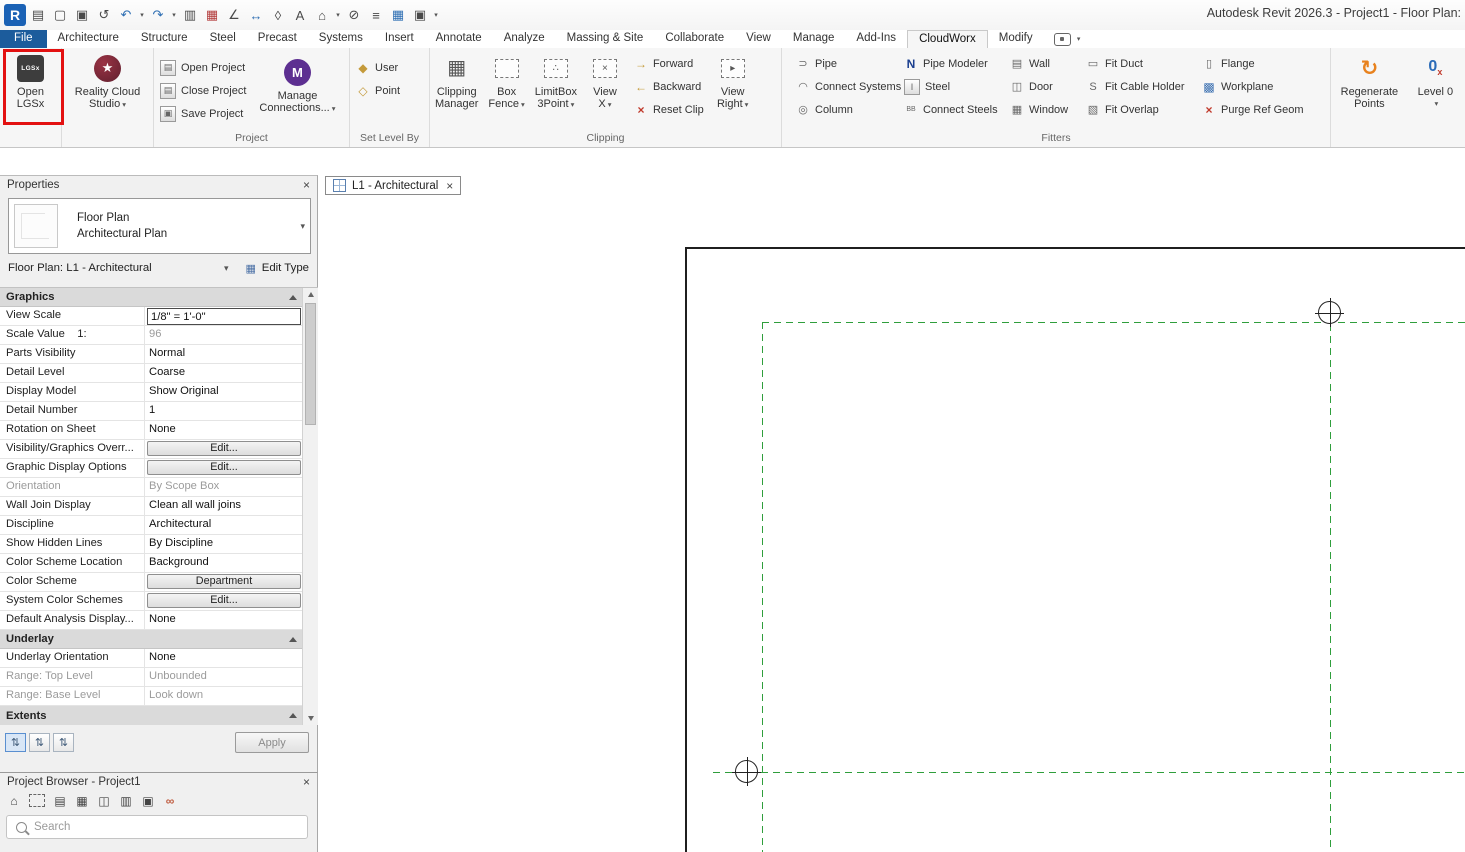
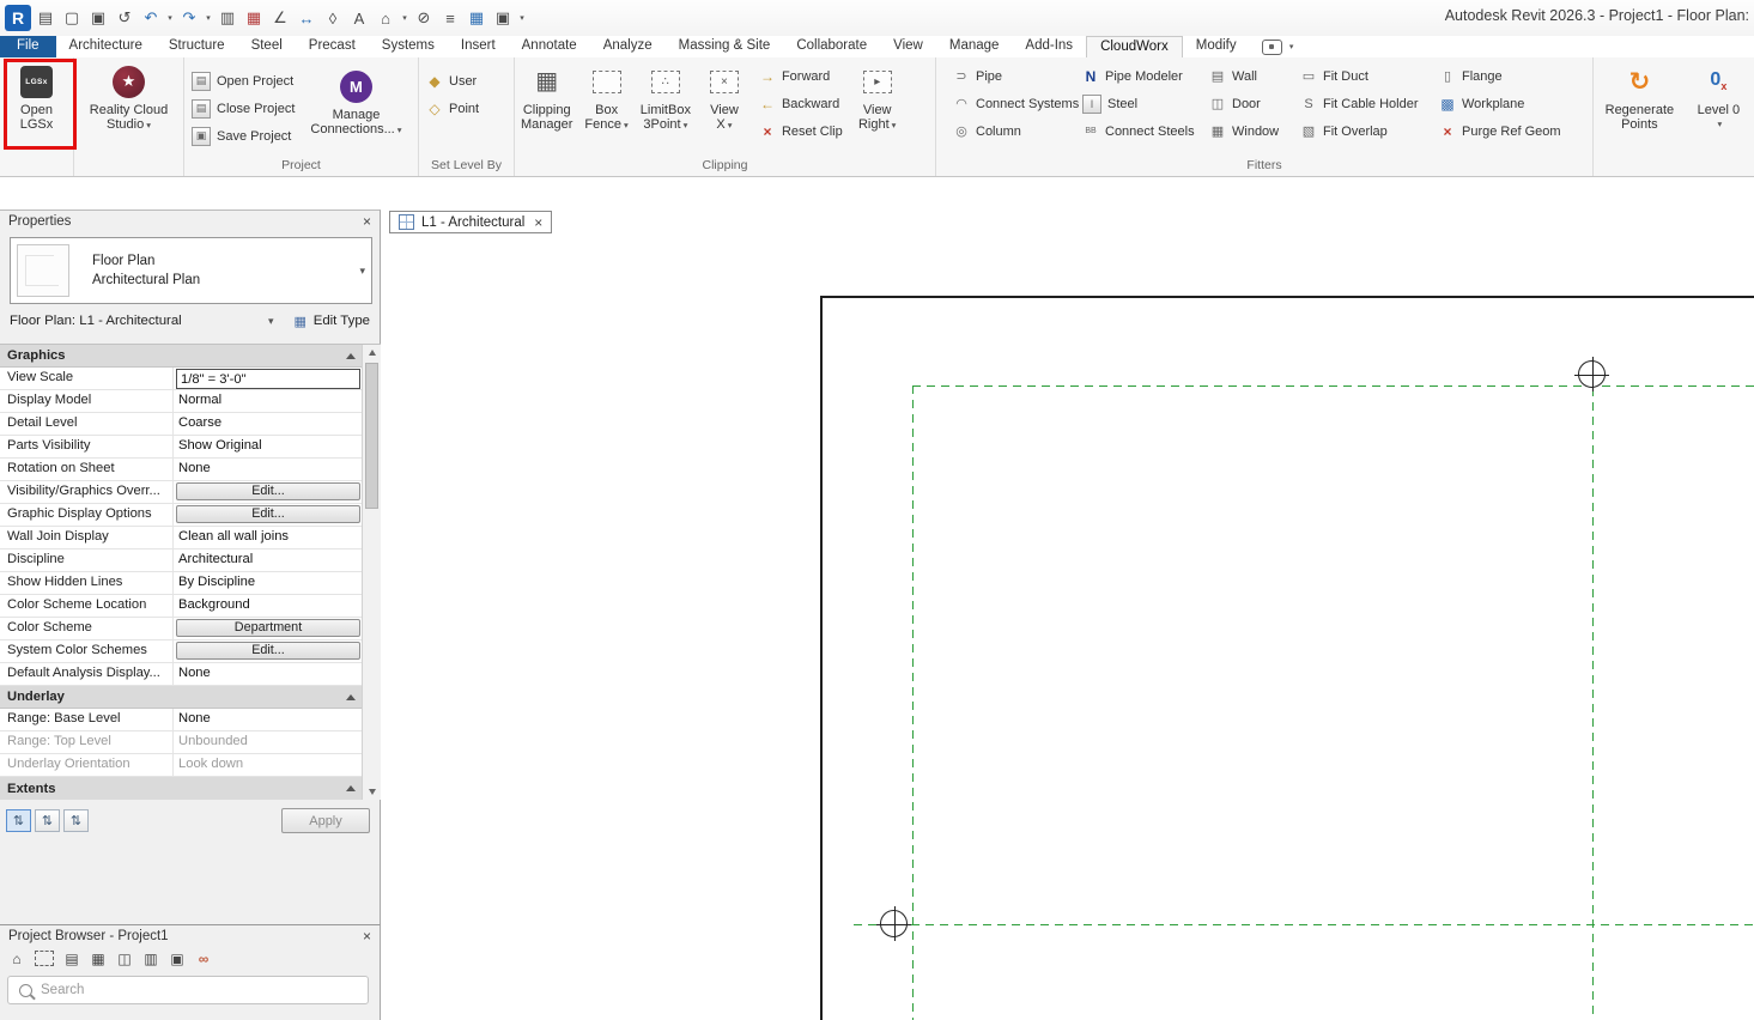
  R
  ▤
  ▢
  ▣
  ↺
  ↶
  ↷
  ▥
  ▦
  ∠
  ↔
  ◊
  A
  ⌂
  ⊘
  ≡
  ▦
  ▣
  Autodesk Revit 2026.3 - Project1 - Floor Plan:
  File
  Architecture
  Structure
  Steel
  Precast
  Systems
  Insert
  Annotate
  Analyze
  Massing & Site
  Collaborate
  View
  Manage
  Add-Ins
  CloudWorx
  Modify
  Open
  LGSx
  ★
  Reality Cloud
  Studio ▾
  ▤
  Open Project
  ▤
  Close Project
  ▣
  Save Project
  M
  Manage
  Connections... ▾
  Project
  ◆
  User
  ◇
  Point
  Set Level By
  ▦
  Clipping
  Manager
  Box
  Fence ▾
  ∴
  LimitBox
  3Point ▾
  ×
  View
  X ▾
  →
  Forward
  ←
  Backward
  ×
  Reset Clip
  ▸
  View
  Right ▾
  Clipping
  ⊃
  Pipe
  ◠
  Connect Systems
  ◎
  Column
  N
  Pipe Modeler
  I
  Steel
  Connect Steels
  ▤
  Wall
  ◫
  Door
  ▦
  Window
  ▭
  Fit Duct
  S
  Fit Cable Holder
  ▧
  Fit Overlap
  ▯
  Flange
  ▩
  Workplane
  ×
  Purge Ref Geom
  Fitters
  ↻
  Regenerate
  Points
  0x
  Level 0
  ▾
  L1 - Architectural
  ×
  Properties
  ×
  Floor Plan
  Architectural Plan
  ▾
  Floor Plan: L1 - Architectural
  ▾
  ▦
  Edit Type
  Graphics
  View Scale
- 1/8" = 1'-0"
+ 1/8" = 3'-0"
- Scale Value 1:
- 96
- Parts Visibility
+ Display Model
  Normal
  Detail Level
  Coarse
- Display Model
+ Parts Visibility
  Show Original
- Detail Number
- 1
  Rotation on Sheet
  None
  Visibility/Graphics Overr...
  Edit...
  Graphic Display Options
  Edit...
- Orientation
- By Scope Box
  Wall Join Display
  Clean all wall joins
  Discipline
  Architectural
  Show Hidden Lines
  By Discipline
  Color Scheme Location
  Background
  Color Scheme
  Department
  System Color Schemes
  Edit...
  Default Analysis Display...
  None
  Underlay
- Underlay Orientation
+ Range: Base Level
  None
  Range: Top Level
  Unbounded
- Range: Base Level
+ Underlay Orientation
  Look down
  Extents
  ⇅
  ⇅
  ⇅
  Apply
  Project Browser - Project1
  ×
  ⌂
  ▤
  ▦
  ◫
  ▥
  ▣
  ∞
  Search
